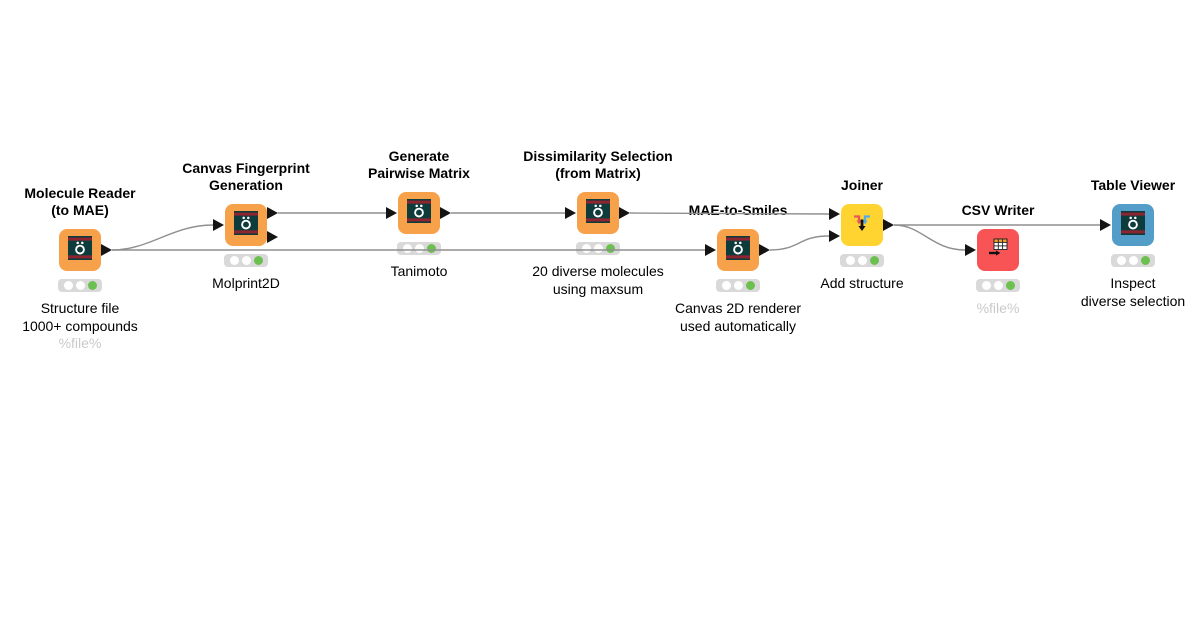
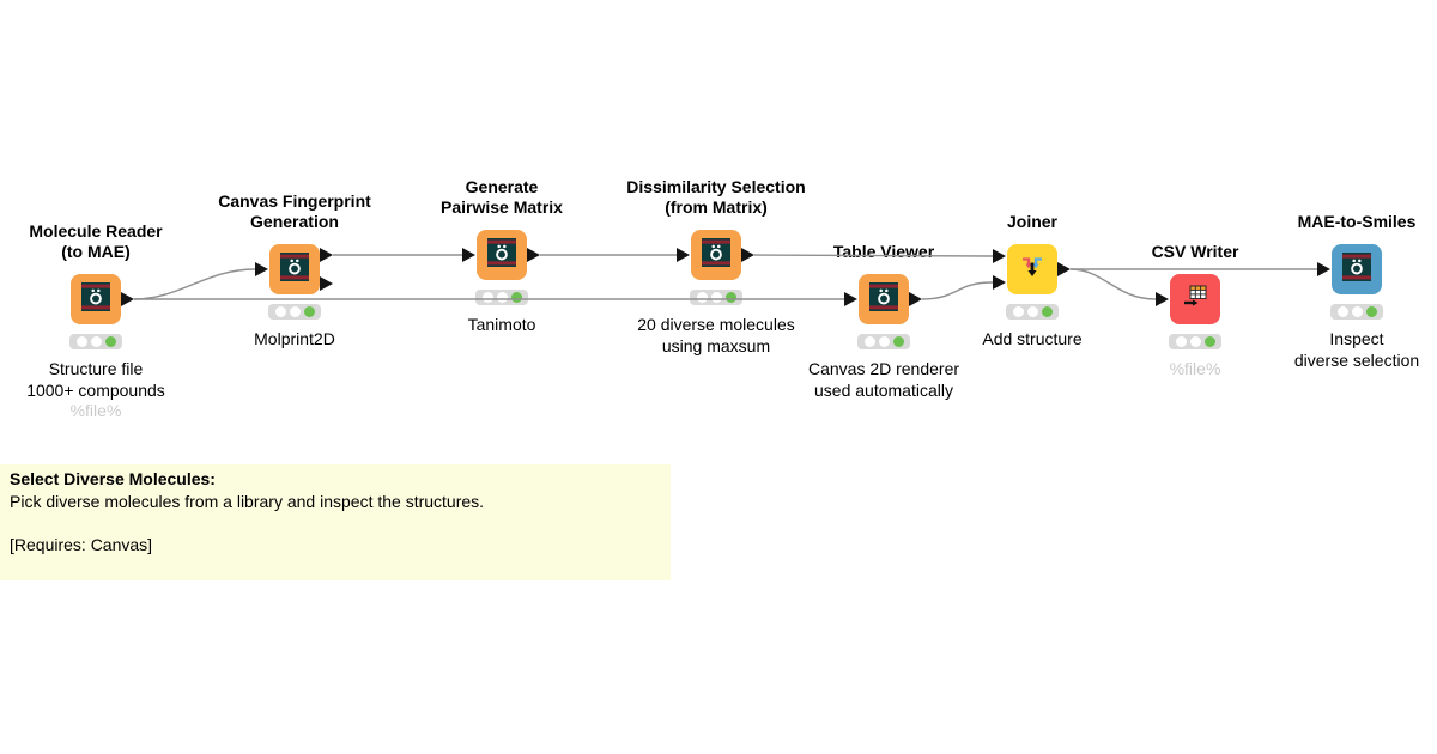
  Molecule Reader
  (to MAE)
  Structure file
  1000+ compounds
  %file%
  Canvas Fingerprint
  Generation
  Molprint2D
  Generate
  Pairwise Matrix
  Tanimoto
  Dissimilarity Selection
  (from Matrix)
  20 diverse molecules
  using maxsum
- MAE-to-Smiles
+ Table Viewer
  Canvas 2D renderer
  used automatically
  Joiner
  Add structure
  CSV Writer
  %file%
- Table Viewer
+ MAE-to-Smiles
  Inspect
  diverse selection
+ Select Diverse Molecules:
+ Pick diverse molecules from a library and inspect the structures.
+ [Requires: Canvas]
